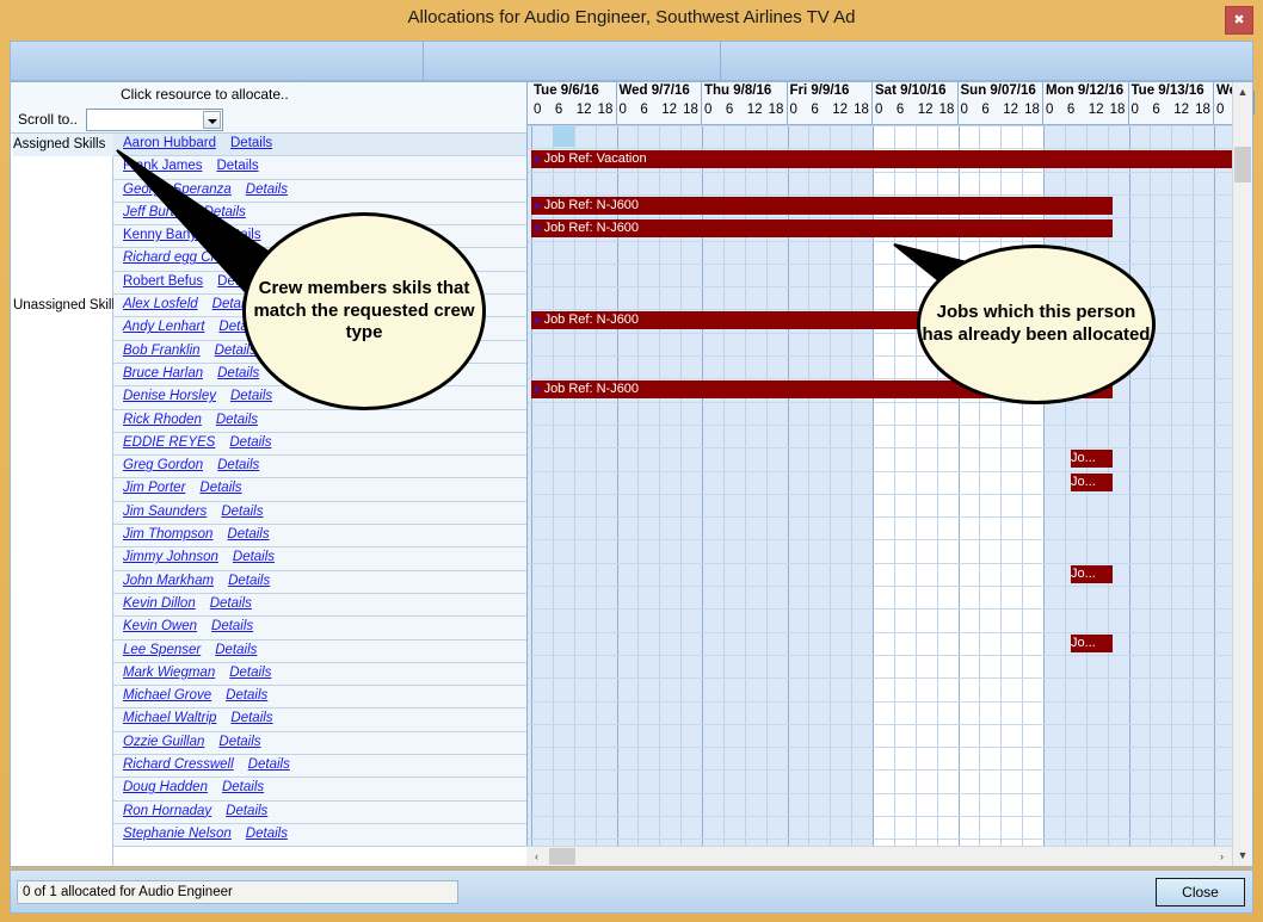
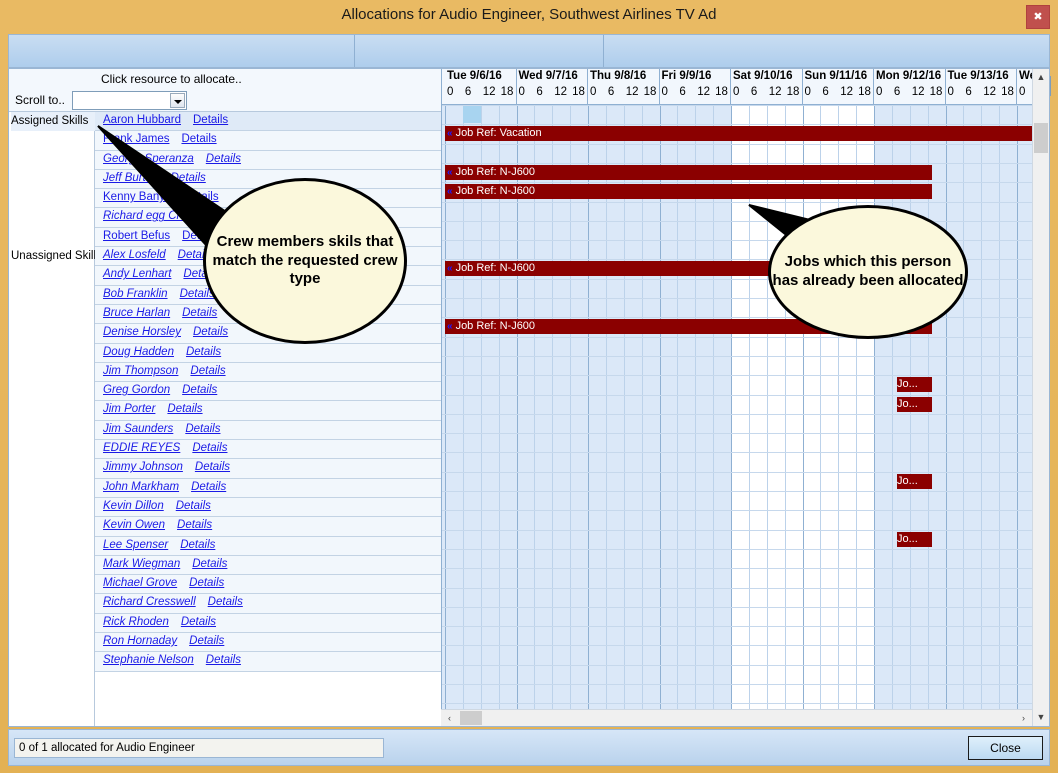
  Allocations for Audio Engineer, Southwest Airlines TV Ad
  ✖
  Click resource to allocate..
  Scroll to..
  Assigned Skills
  Unassigned Skil
  Aaron Hubbard Details
  Fnk James Details
  Geo Speranza Details
  Jeff Bur etails
  Robert Befus De
  Alex Losfeld Deta
  Andy Lenhart Det
  Bob Franklin Detail
  Bruce Harlan Details
  Denise Horsley Details
- Rick Rhoden Details
+ Doug Hadden Details
- EDDIE REYES Details
+ Jim Thompson Details
  Greg Gordon Details
  Jim Porter Details
  Jim Saunders Details
- Jim Thompson Details
+ EDDIE REYES Details
  Jimmy Johnson Details
  John Markham Details
  Kevin Dillon Details
  Kevin Owen Details
  Lee Spenser Details
  Mark Wiegman Details
  Michael Grove Details
- Michael Waltrip Details
- Ozzie Guillan Details
  Richard Cresswell Details
- Doug Hadden Details
+ Rick Rhoden Details
  Ron Hornaday Details
  Stephanie Nelson Details
  Tue 9/6/16
  0
  6
  12
  18
  Wed 9/7/16
  0
  6
  12
  18
  Thu 9/8/16
  0
  6
  12
  18
  Fri 9/9/16
  0
  6
  12
  18
  Sat 9/10/16
  0
  6
  12
  18
- Sun 9/07/16
+ Sun 9/11/16
  0
  6
  12
  18
  Mon 9/12/16
  0
  6
  12
  18
  Tue 9/13/16
  0
  6
  12
  18
  0
  « Job Ref: Vacation
  « Job Ref: N-J600
  « Job Ref: N-J600
  « Job Ref: N-J600
  « Job Ref: N-J600
  Jo...
  Jo...
  Jo...
  Jo...
  ▲
  ▼
  ‹
  ›
  Crew members skils that match the requested crew type
  Jobs which this person has already been allocated
  0 of 1 allocated for Audio Engineer
  Close
